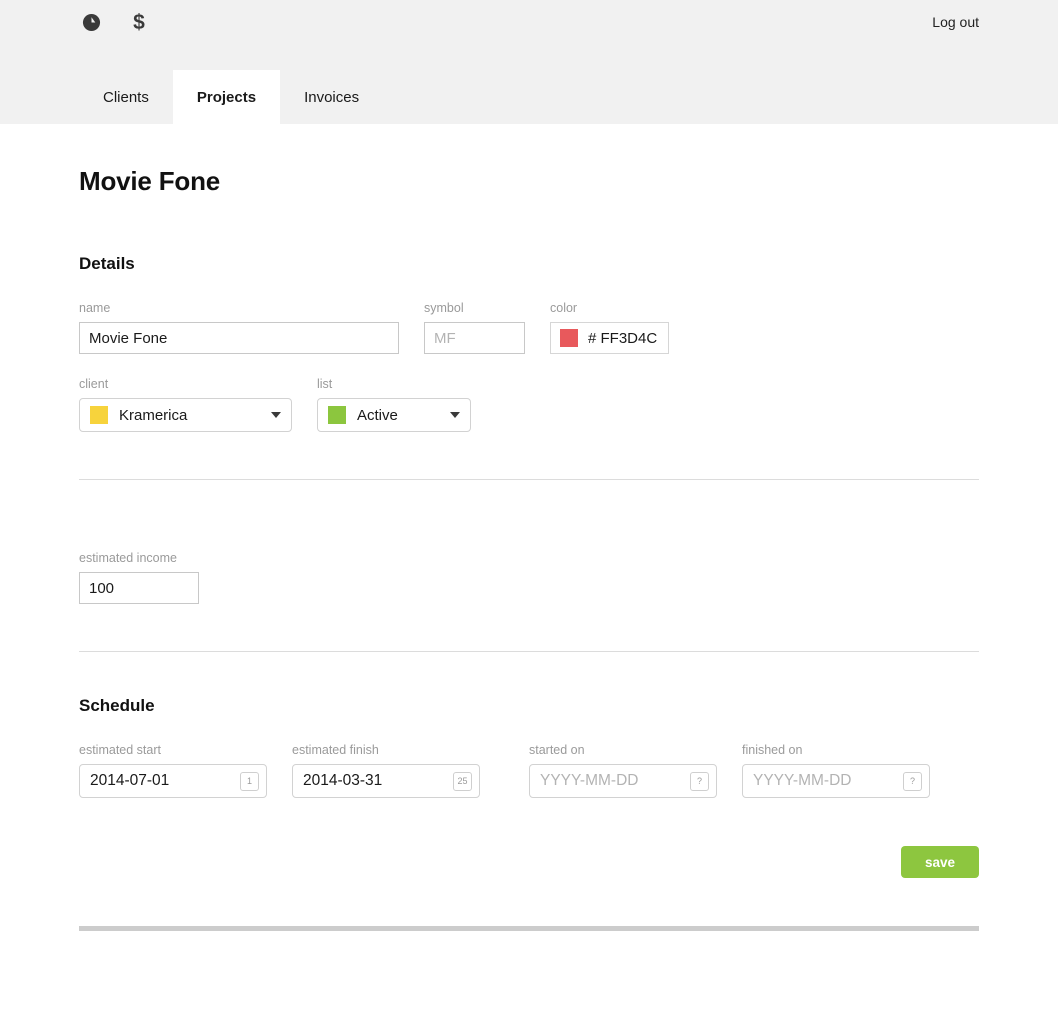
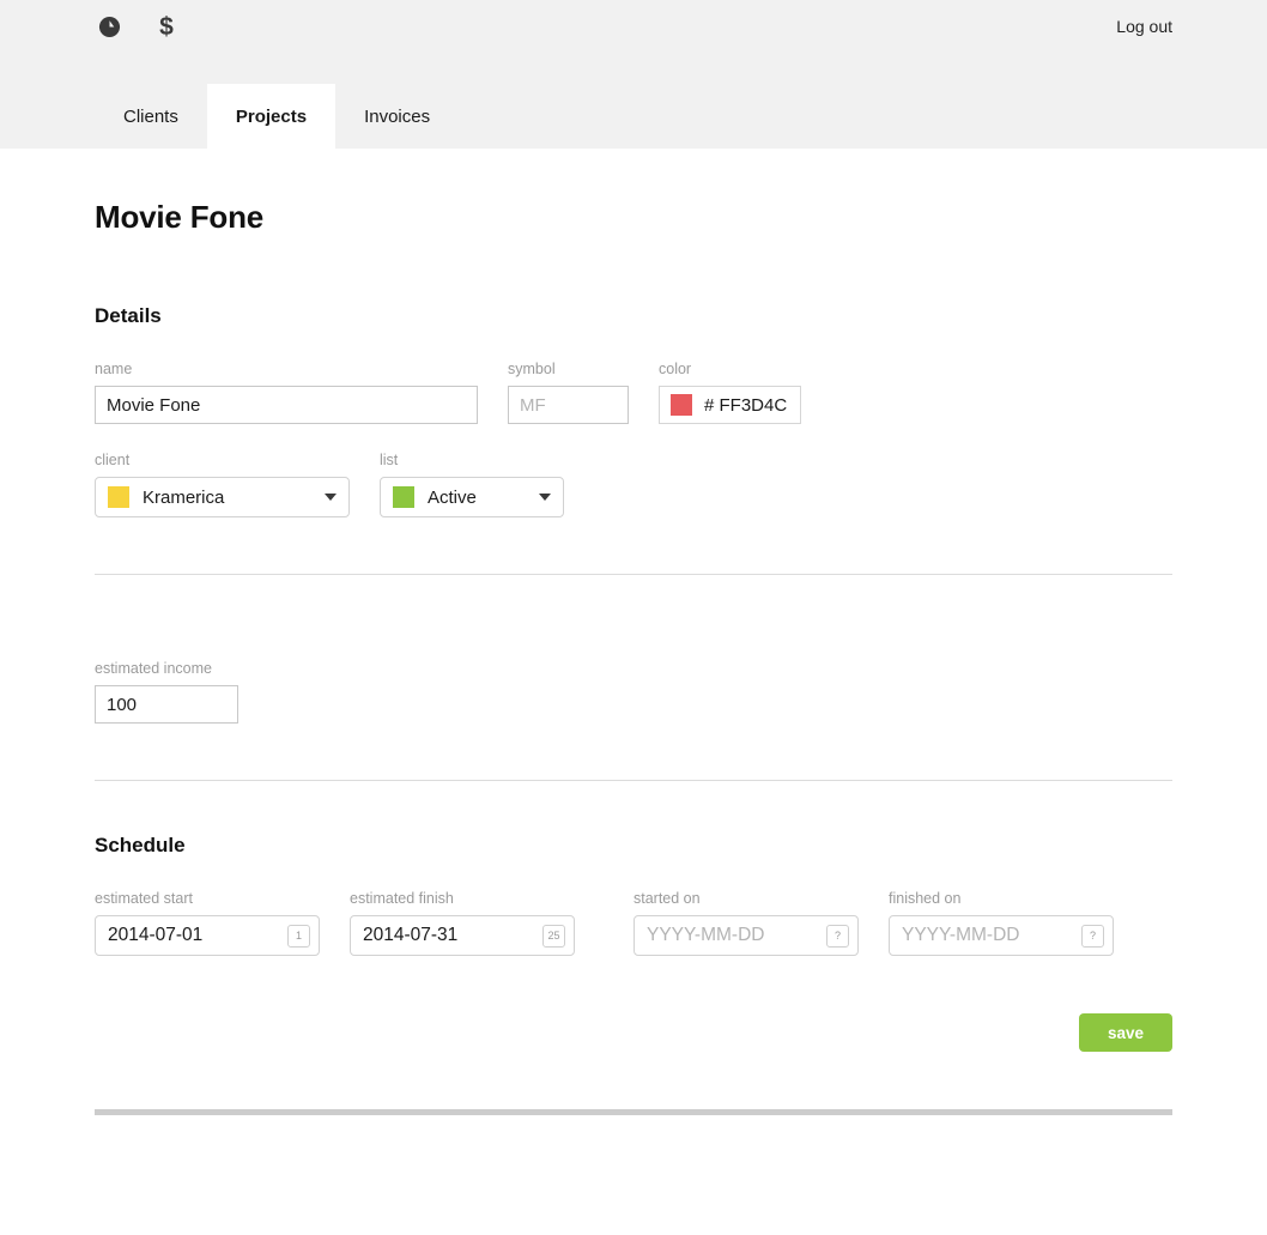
  $
  Log out
  Clients
  Projects
  Invoices
  Movie Fone
  Details
  name
  Movie Fone
  symbol
  MF
  color
  # FF3D4C
  client
  Kramerica
  list
  Active
  estimated income
  100
  Schedule
  estimated start
  2014-07-01
  1
  estimated finish
- 2014-03-31
+ 2014-07-31
  25
  started on
  YYYY-MM-DD
  ?
  finished on
  YYYY-MM-DD
  ?
  save
